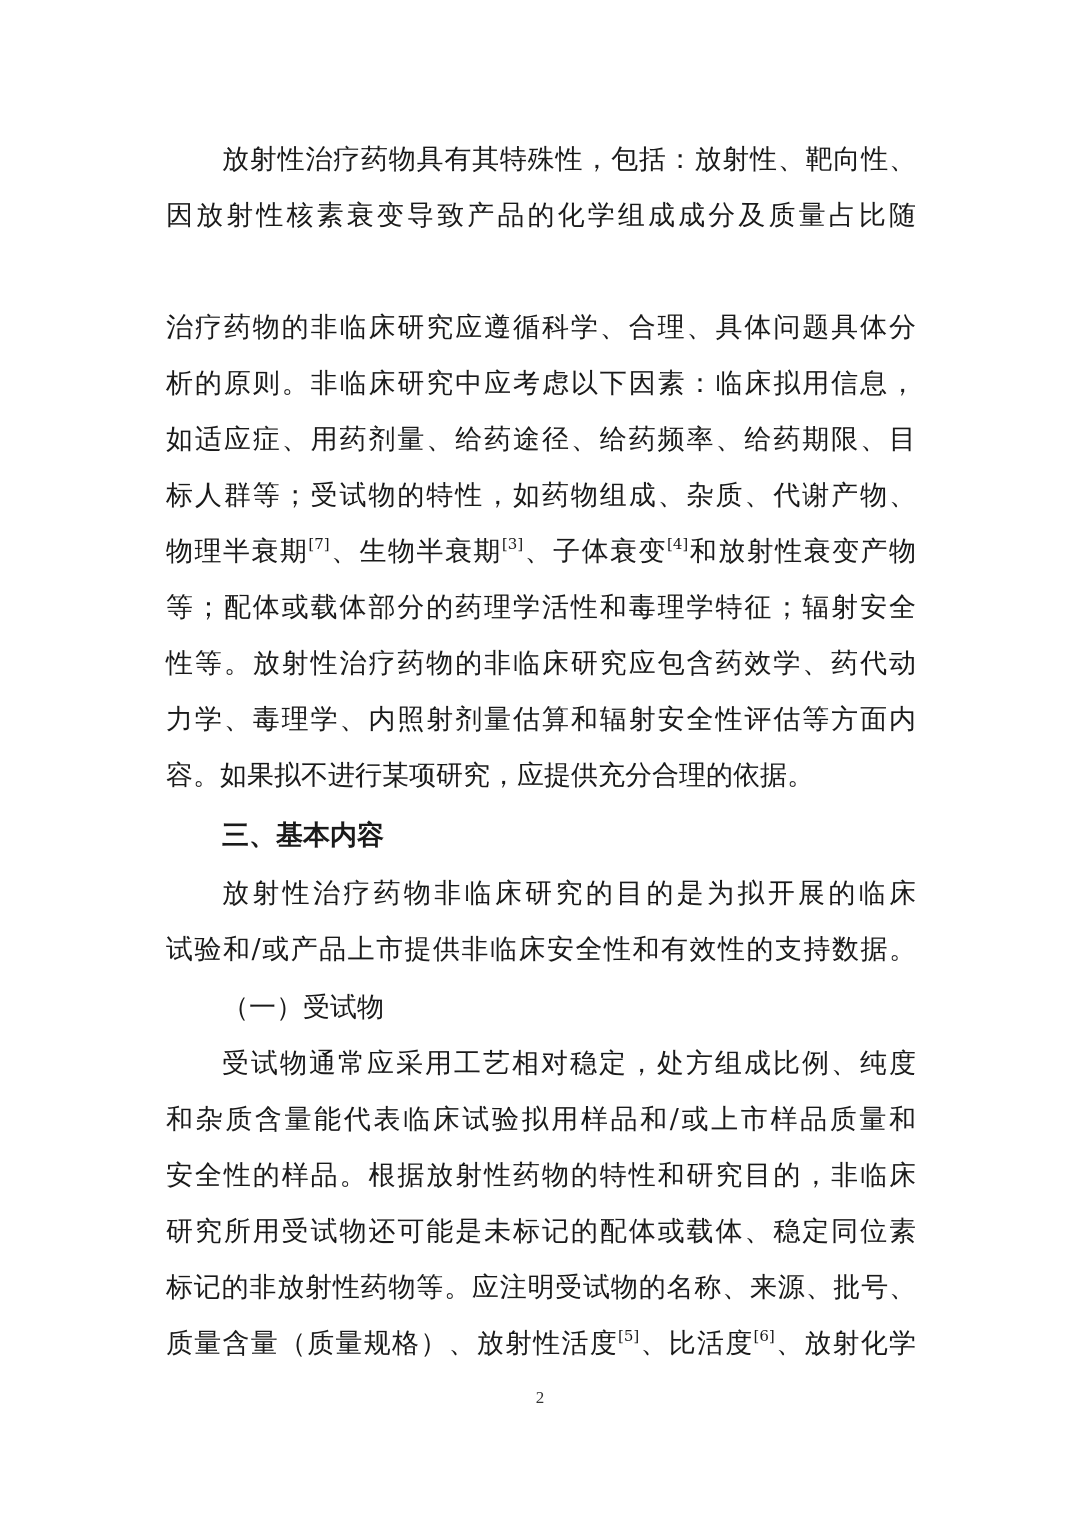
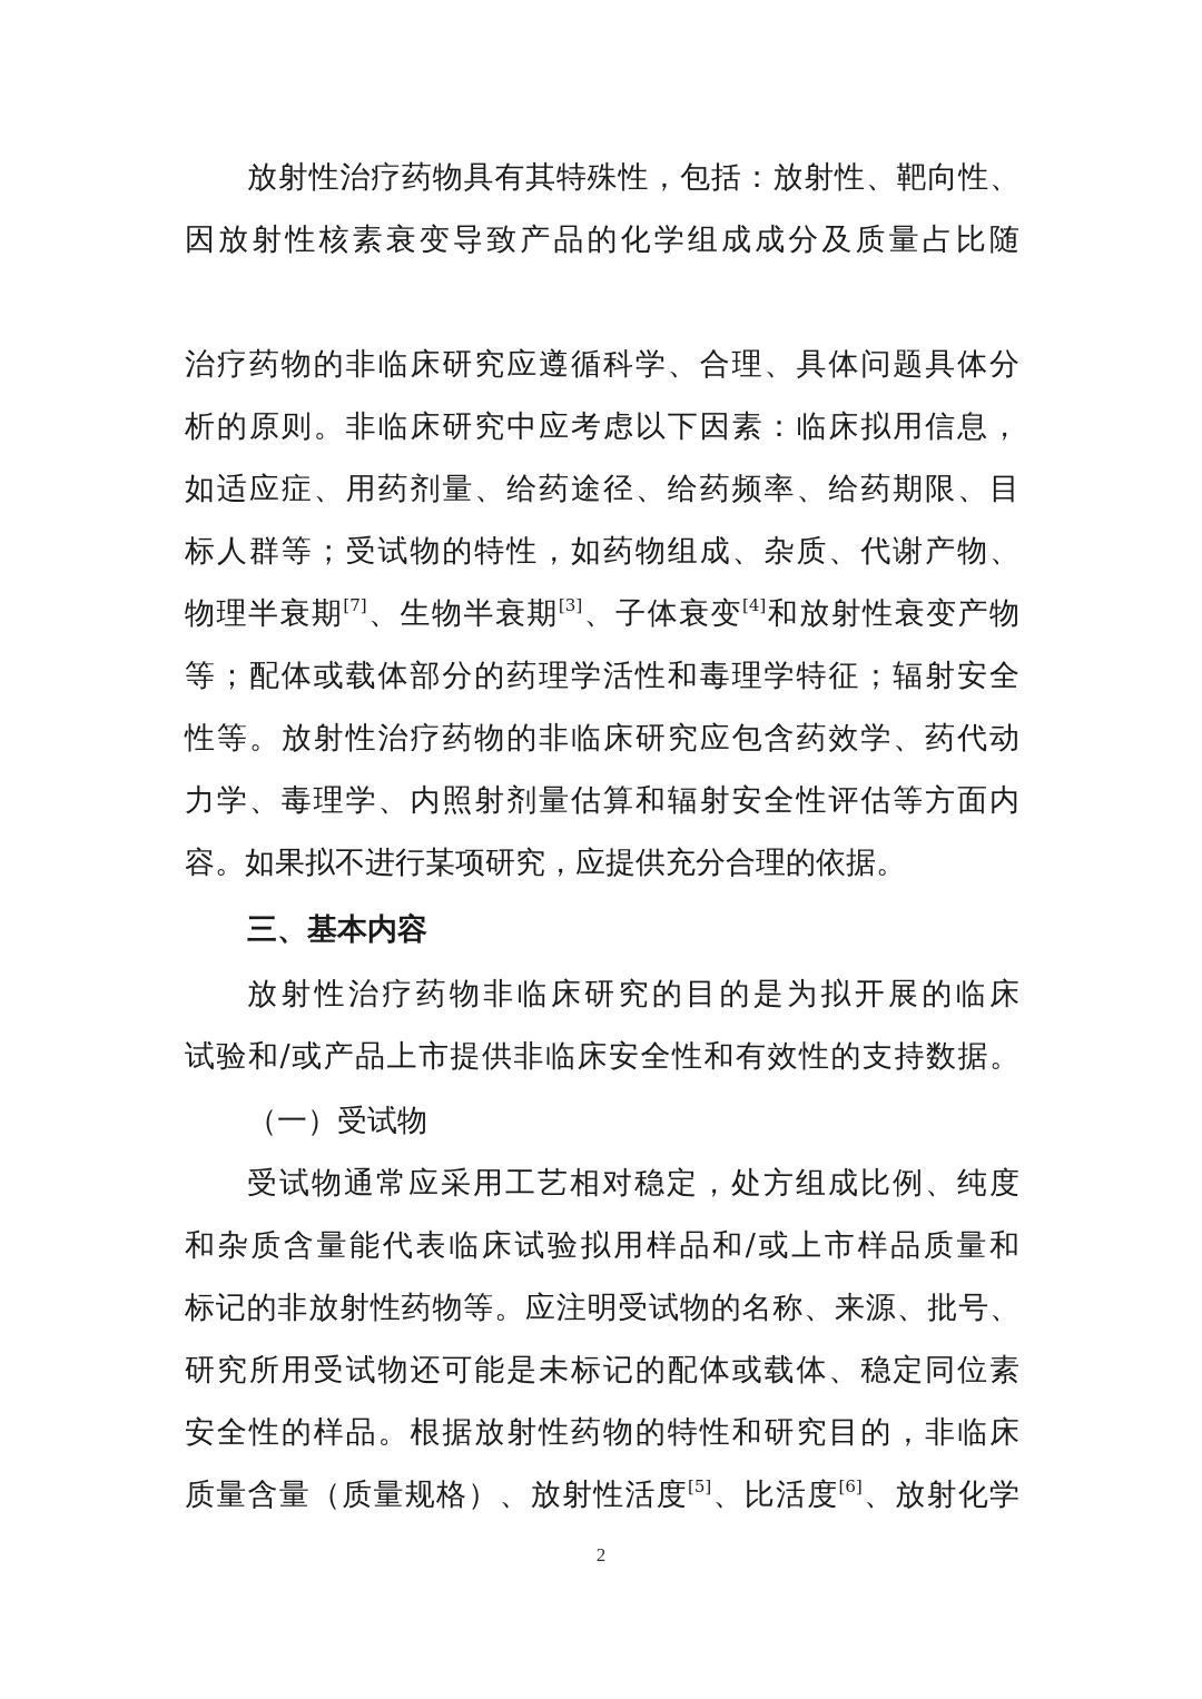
  放射性治疗药物具有其特殊性，包括：放射性、靶向性、
  因放射性核素衰变导致产品的化学组成成分及质量占比随
  治疗药物的非临床研究应遵循科学、合理、具体问题具体分
  析的原则。非临床研究中应考虑以下因素：临床拟用信息，
  如适应症、用药剂量、给药途径、给药频率、给药期限、目
  标人群等；受试物的特性，如药物组成、杂质、代谢产物、
  物理半衰期[7]、生物半衰期[3]、子体衰变[4]和放射性衰变产物
  等；配体或载体部分的药理学活性和毒理学特征；辐射安全
  性等。放射性治疗药物的非临床研究应包含药效学、药代动
  力学、毒理学、内照射剂量估算和辐射安全性评估等方面内
  容。如果拟不进行某项研究，应提供充分合理的依据。
  三、基本内容
  放射性治疗药物非临床研究的目的是为拟开展的临床
  试验和/或产品上市提供非临床安全性和有效性的支持数据。
  （一）受试物
  受试物通常应采用工艺相对稳定，处方组成比例、纯度
  和杂质含量能代表临床试验拟用样品和/或上市样品质量和
- 安全性的样品。根据放射性药物的特性和研究目的，非临床
+ 标记的非放射性药物等。应注明受试物的名称、来源、批号、
  研究所用受试物还可能是未标记的配体或载体、稳定同位素
- 标记的非放射性药物等。应注明受试物的名称、来源、批号、
+ 安全性的样品。根据放射性药物的特性和研究目的，非临床
  质量含量（质量规格）、放射性活度[5]、比活度[6]、放射化学
  2
